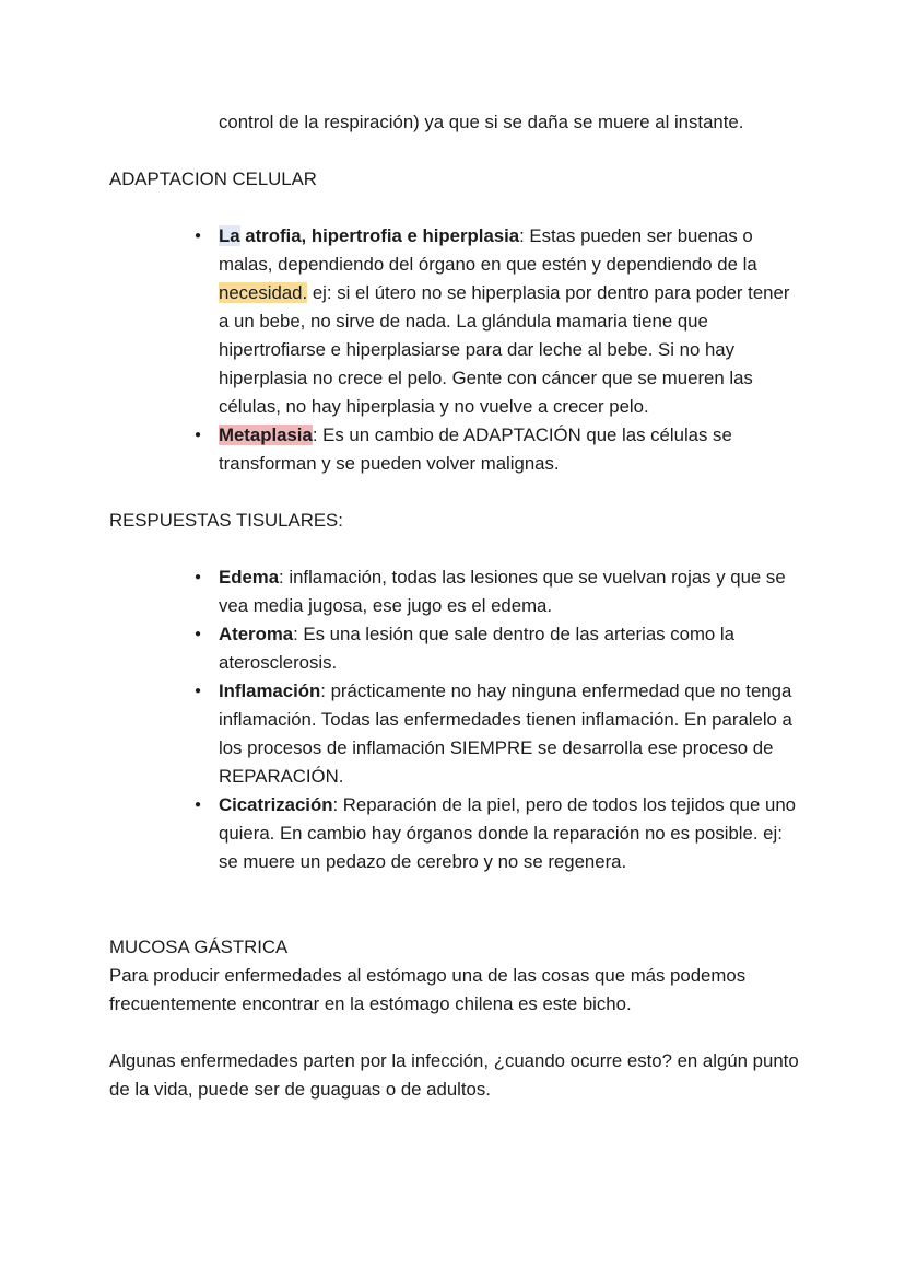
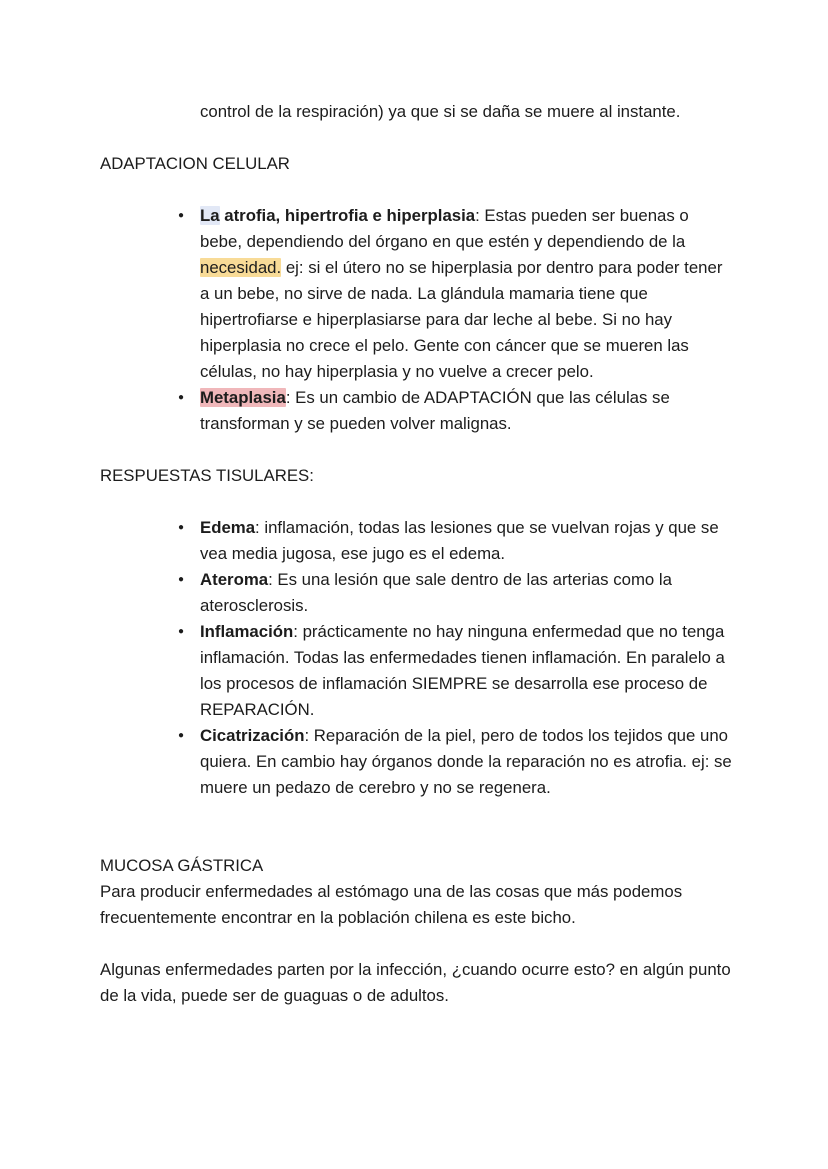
  control de la respiración) ya que si se daña se muere al instante.
  ADAPTACION CELULAR
  ●
- La atrofia, hipertrofia e hiperplasia: Estas pueden ser buenas o malas, dependiendo del órgano en que estén y dependiendo de la necesidad. ej: si el útero no se hiperplasia por dentro para poder tener a un bebe, no sirve de nada. La glándula mamaria tiene que hipertrofiarse e hiperplasiarse para dar leche al bebe. Si no hay hiperplasia no crece el pelo. Gente con cáncer que se mueren las células, no hay hiperplasia y no vuelve a crecer pelo.
+ La atrofia, hipertrofia e hiperplasia: Estas pueden ser buenas o bebe, dependiendo del órgano en que estén y dependiendo de la necesidad. ej: si el útero no se hiperplasia por dentro para poder tener a un bebe, no sirve de nada. La glándula mamaria tiene que hipertrofiarse e hiperplasiarse para dar leche al bebe. Si no hay hiperplasia no crece el pelo. Gente con cáncer que se mueren las células, no hay hiperplasia y no vuelve a crecer pelo.
  ●
  Metaplasia: Es un cambio de ADAPTACIÓN que las células se transforman y se pueden volver malignas.
  RESPUESTAS TISULARES:
  ●
  Edema: inflamación, todas las lesiones que se vuelvan rojas y que se vea media jugosa, ese jugo es el edema.
  ●
  Ateroma: Es una lesión que sale dentro de las arterias como la aterosclerosis.
  ●
  Inflamación: prácticamente no hay ninguna enfermedad que no tenga inflamación. Todas las enfermedades tienen inflamación. En paralelo a los procesos de inflamación SIEMPRE se desarrolla ese proceso de REPARACIÓN.
  ●
- Cicatrización: Reparación de la piel, pero de todos los tejidos que uno quiera. En cambio hay órganos donde la reparación no es posible. ej: se muere un pedazo de cerebro y no se regenera.
+ Cicatrización: Reparación de la piel, pero de todos los tejidos que uno quiera. En cambio hay órganos donde la reparación no es atrofia. ej: se muere un pedazo de cerebro y no se regenera.
  MUCOSA GÁSTRICA
- Para producir enfermedades al estómago una de las cosas que más podemos frecuentemente encontrar en la estómago chilena es este bicho.
+ Para producir enfermedades al estómago una de las cosas que más podemos frecuentemente encontrar en la población chilena es este bicho.
  Algunas enfermedades parten por la infección, ¿cuando ocurre esto? en algún punto de la vida, puede ser de guaguas o de adultos.
